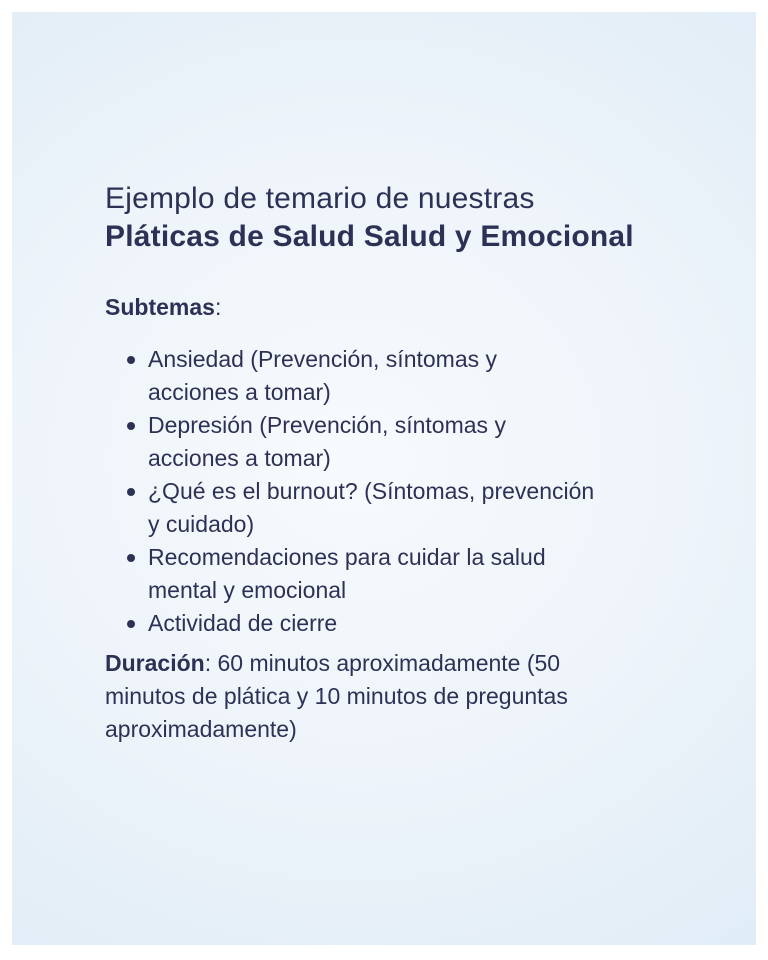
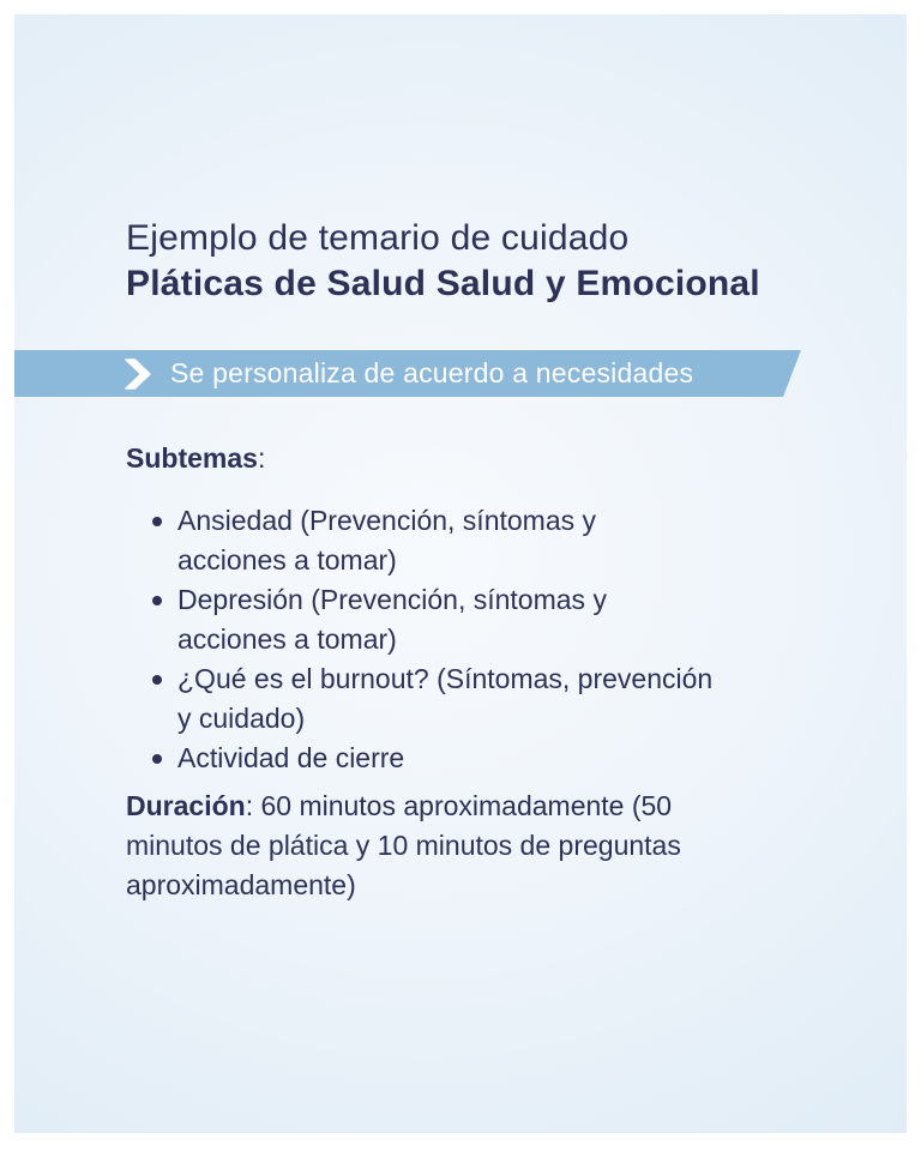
- Ejemplo de temario de nuestras
+ Ejemplo de temario de cuidado
  Pláticas de Salud Salud y Emocional
+ Se personaliza de acuerdo a necesidades
  Subtemas:
  Ansiedad (Prevención, síntomas y
  acciones a tomar)
  Depresión (Prevención, síntomas y
  acciones a tomar)
  ¿Qué es el burnout? (Síntomas, prevención
  y cuidado)
- Recomendaciones para cuidar la salud
- mental y emocional
  Actividad de cierre
  Duración: 60 minutos aproximadamente (50
  minutos de plática y 10 minutos de preguntas
  aproximadamente)
